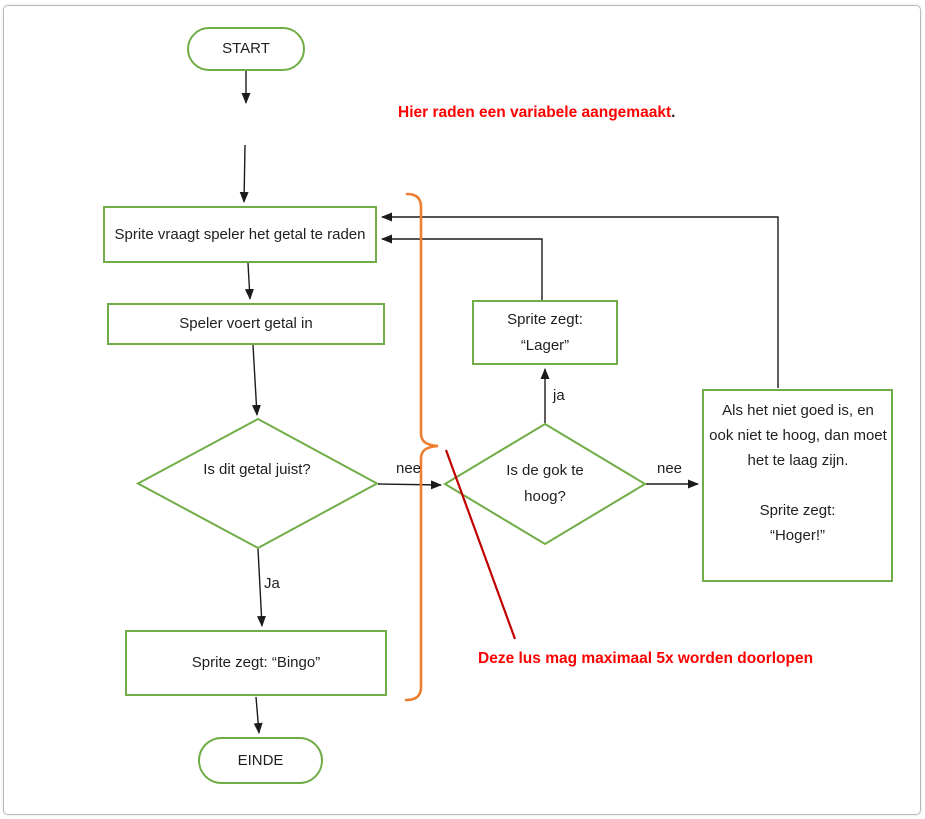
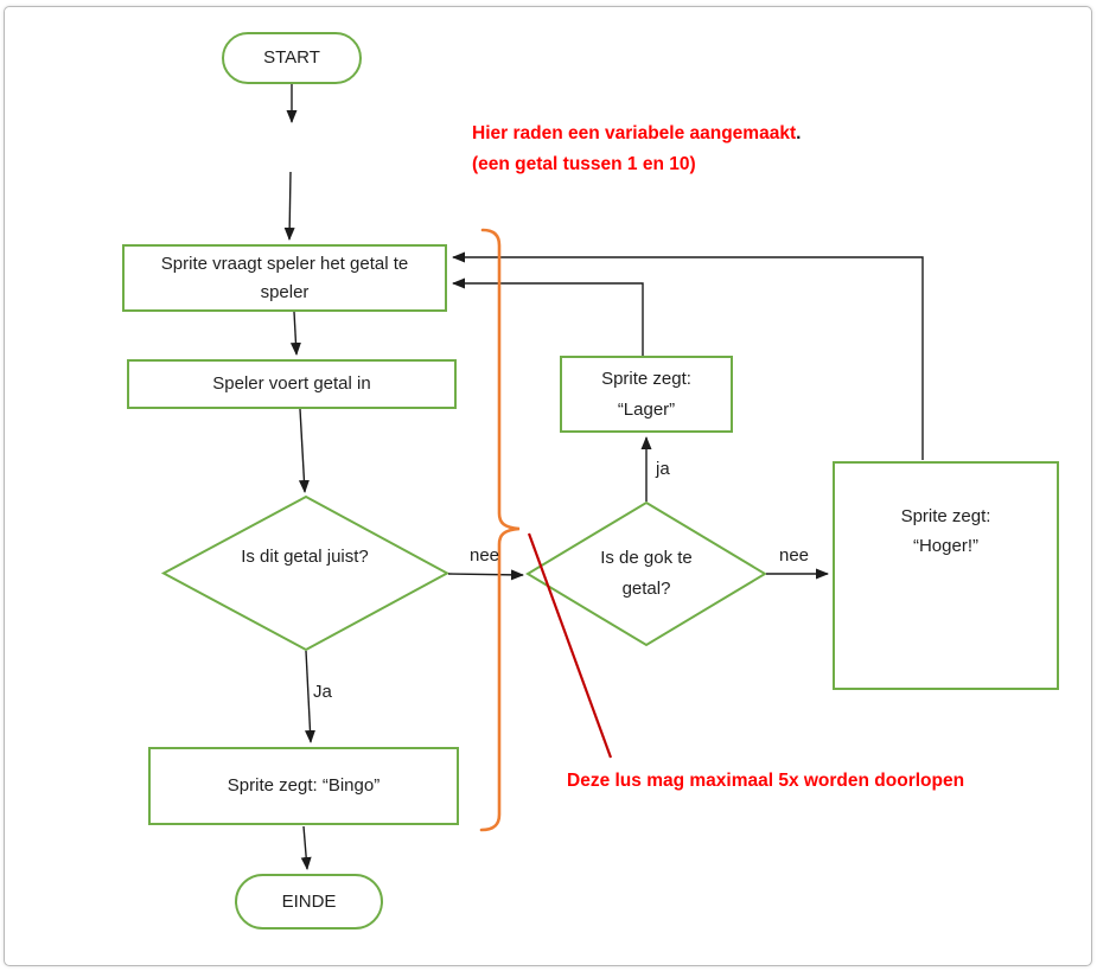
  START
- Sprite vraagt speler het getal te raden
+ Sprite vraagt speler het getal te speler
  Speler voert getal in
  Is dit getal juist?
- Is de gok te hoog?
+ Is de gok te getal?
  Sprite zegt:
  “Lager”
- Als het niet goed is, en ook niet te hoog, dan moet het te laag zijn.
  Sprite zegt:
  “Hoger!”
  Sprite zegt: “Bingo”
  EINDE
  nee
  Ja
  ja
  nee
  Hier raden een variabele aangemaakt.
+ (een getal tussen 1 en 10)
  Deze lus mag maximaal 5x worden doorlopen
